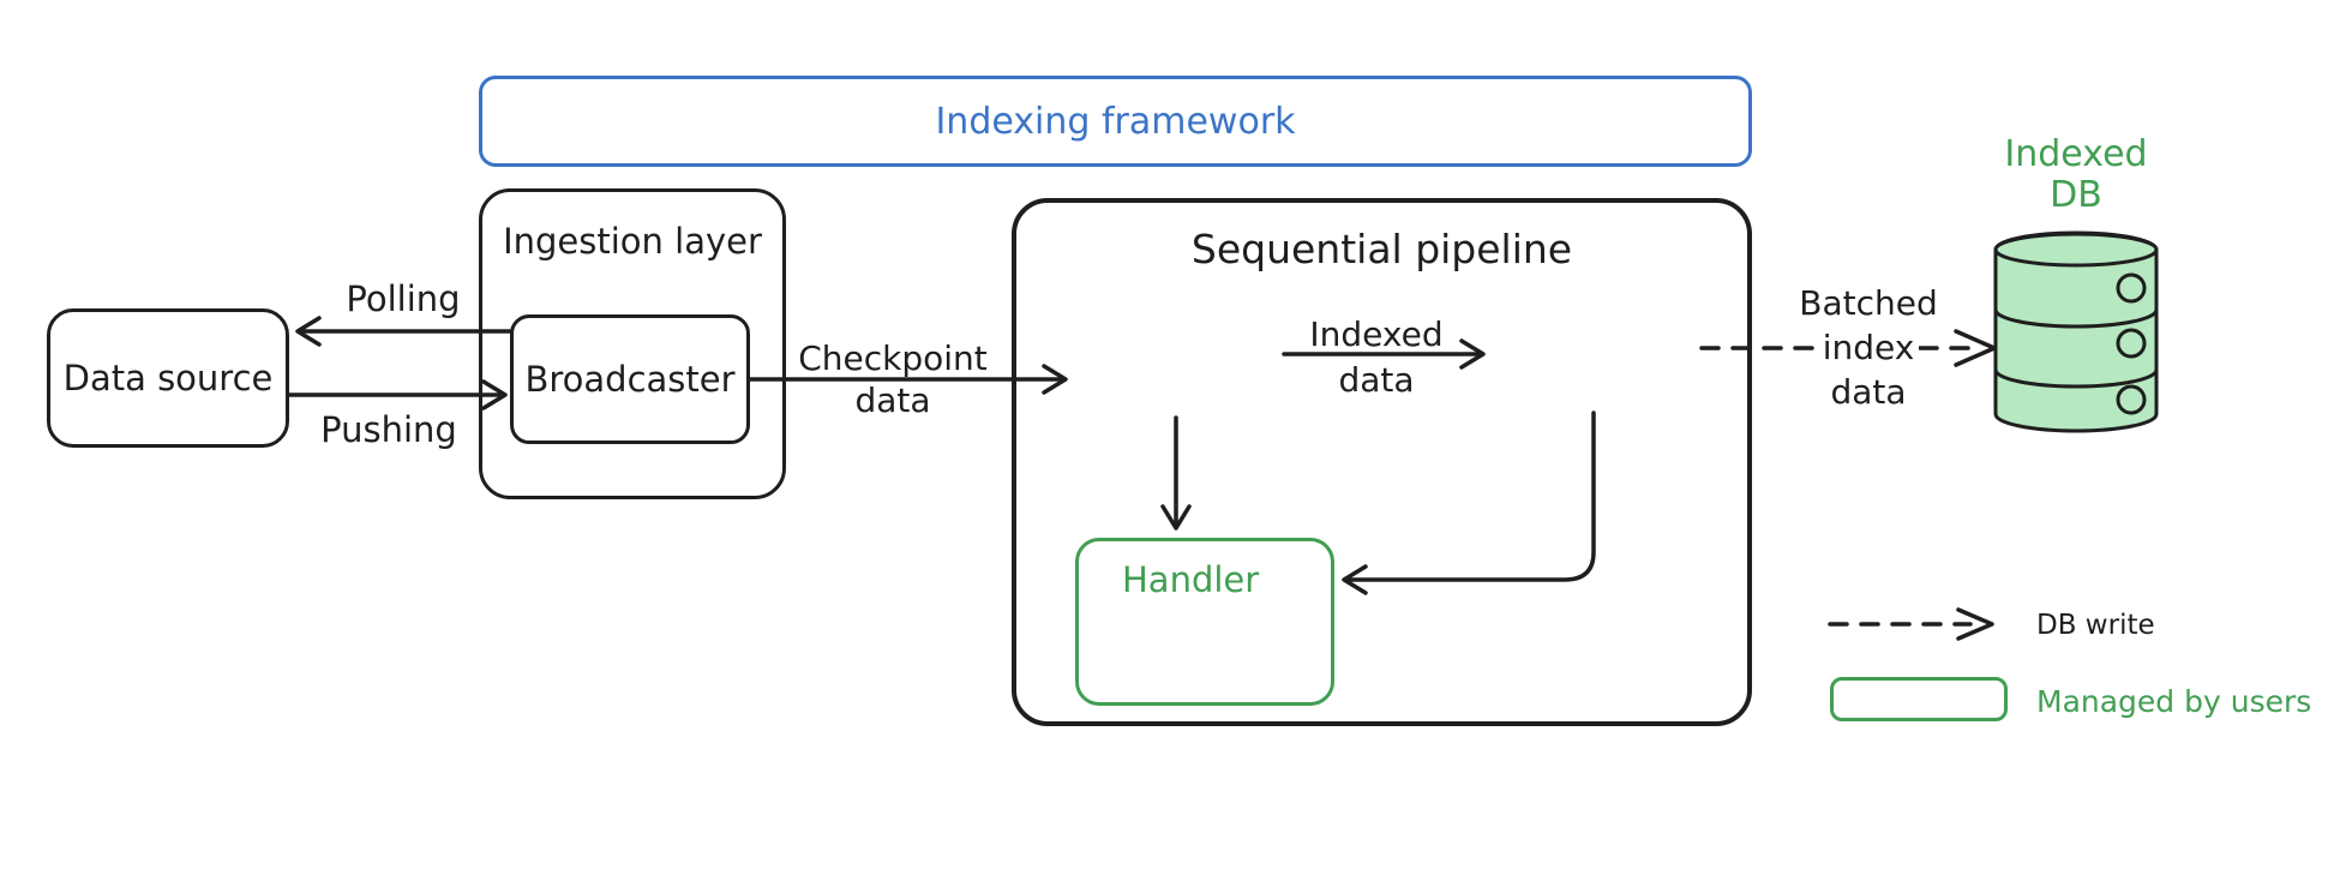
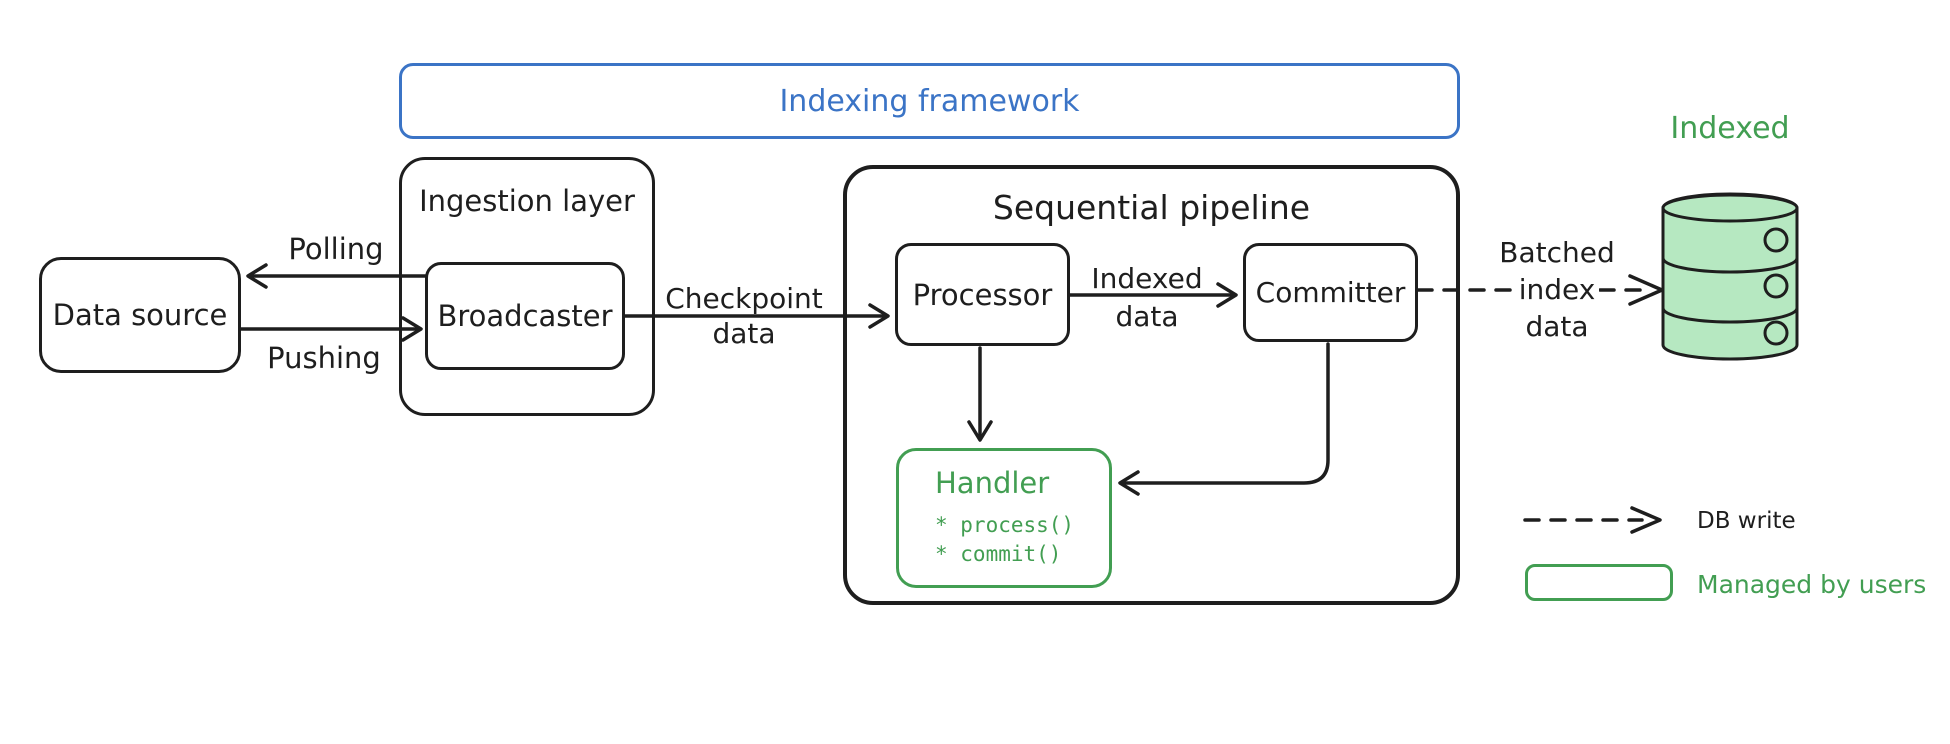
  Indexing framework
  Ingestion layer
  Broadcaster
  Data source
  Sequential pipeline
+ Processor
+ Committer
  Handler
+ * process()
+ * commit()
  Polling
  Pushing
  Checkpoint
  data
  Indexed
  data
  Batched
  index
  data
  Indexed
- DB
  DB write
  Managed by users
